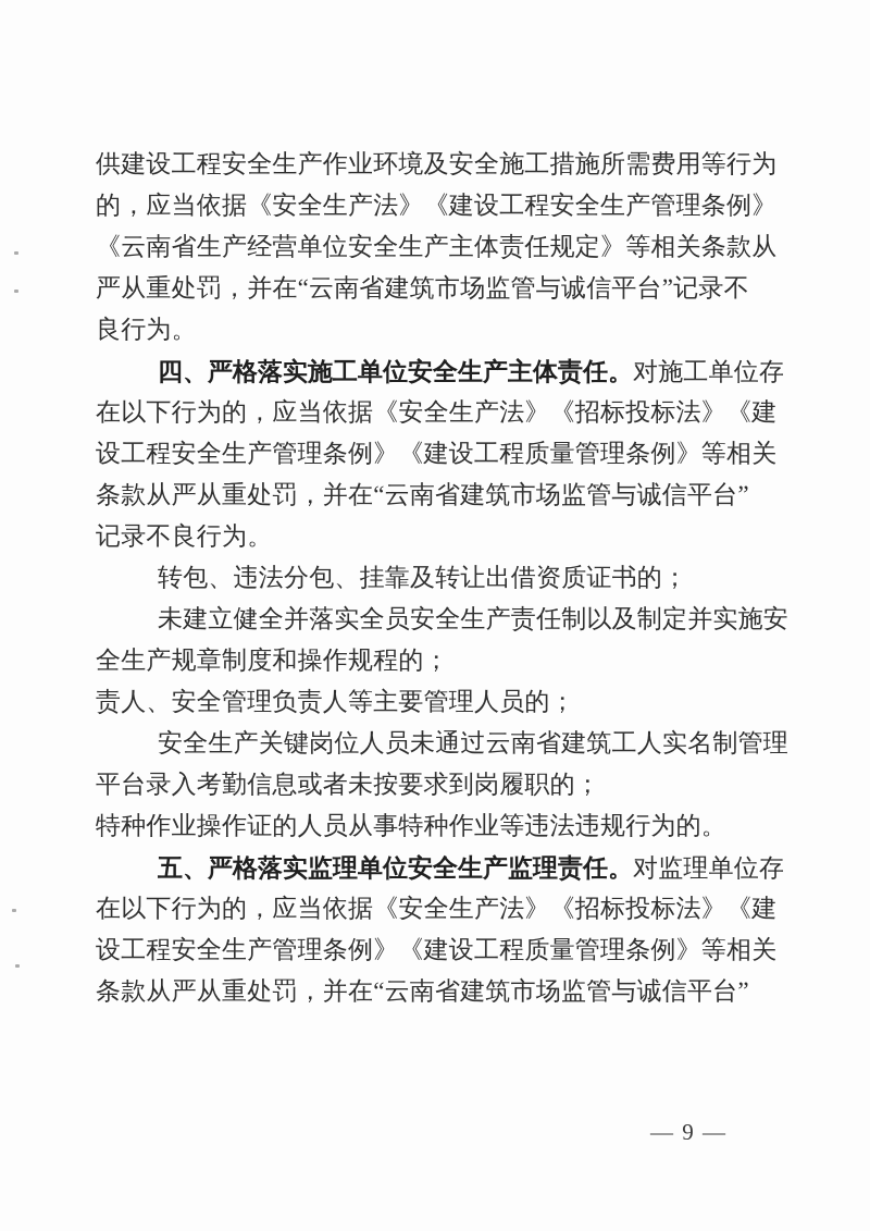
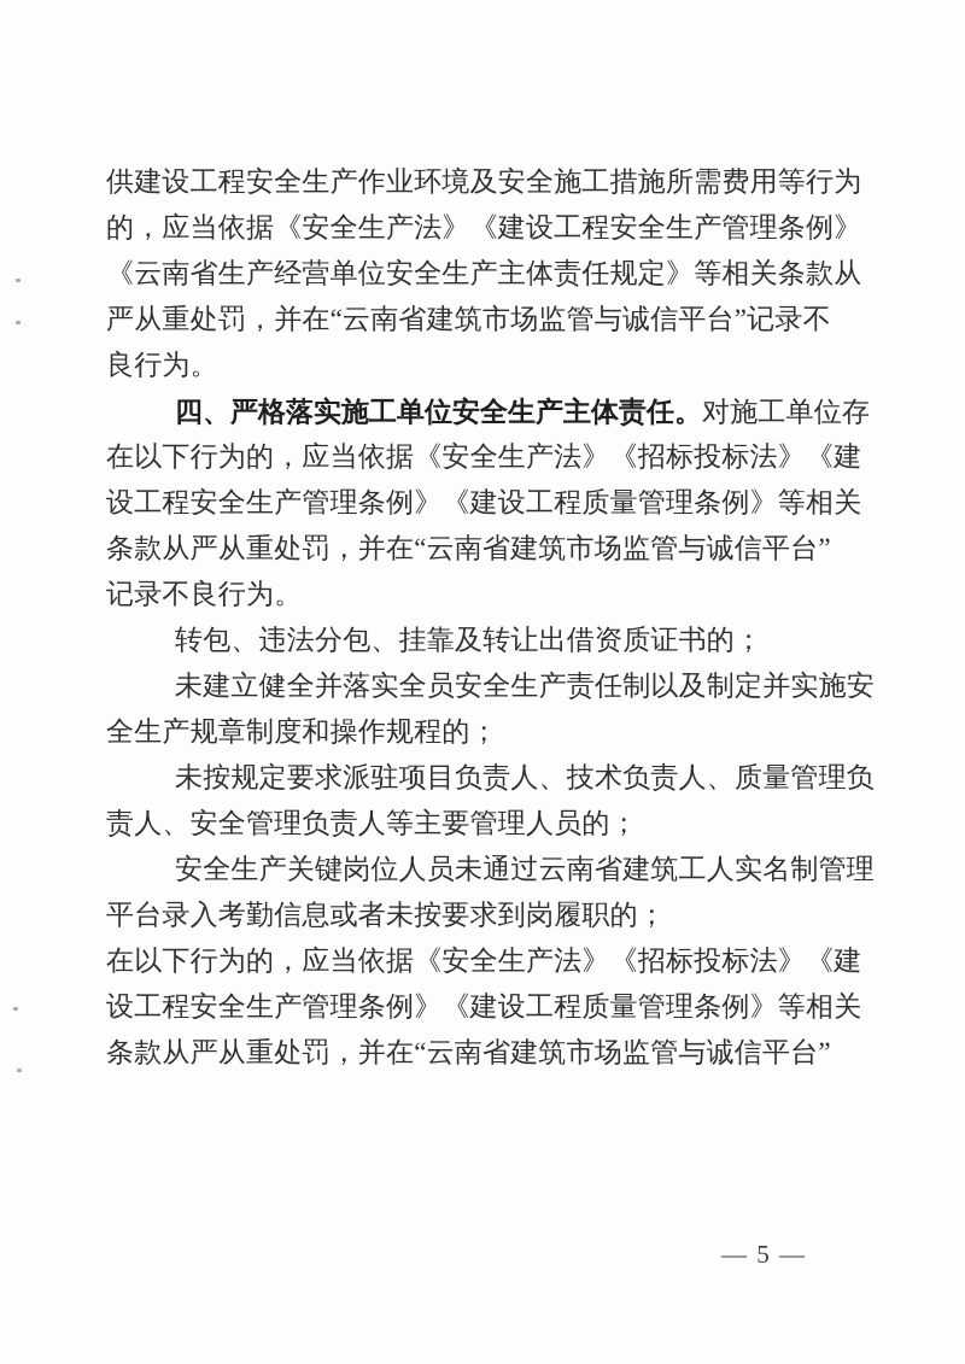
  供建设工程安全生产作业环境及安全施工措施所需费用等行为
  的，应当依据《安全生产法》《建设工程安全生产管理条例》
  《云南省生产经营单位安全生产主体责任规定》等相关条款从
  严从重处罚，并在“云南省建筑市场监管与诚信平台”记录不
  良行为。
  四、严格落实施工单位安全生产主体责任。对施工单位存
  在以下行为的，应当依据《安全生产法》《招标投标法》《建
  设工程安全生产管理条例》《建设工程质量管理条例》等相关
  条款从严从重处罚，并在“云南省建筑市场监管与诚信平台”
  记录不良行为。
  转包、违法分包、挂靠及转让出借资质证书的；
  未建立健全并落实全员安全生产责任制以及制定并实施安
  全生产规章制度和操作规程的；
+ 未按规定要求派驻项目负责人、技术负责人、质量管理负
  责人、安全管理负责人等主要管理人员的；
  安全生产关键岗位人员未通过云南省建筑工人实名制管理
  平台录入考勤信息或者未按要求到岗履职的；
- 特种作业操作证的人员从事特种作业等违法违规行为的。
- 五、严格落实监理单位安全生产监理责任。对监理单位存
  在以下行为的，应当依据《安全生产法》《招标投标法》《建
  设工程安全生产管理条例》《建设工程质量管理条例》等相关
  条款从严从重处罚，并在“云南省建筑市场监管与诚信平台”
- — 9 —
+ — 5 —
